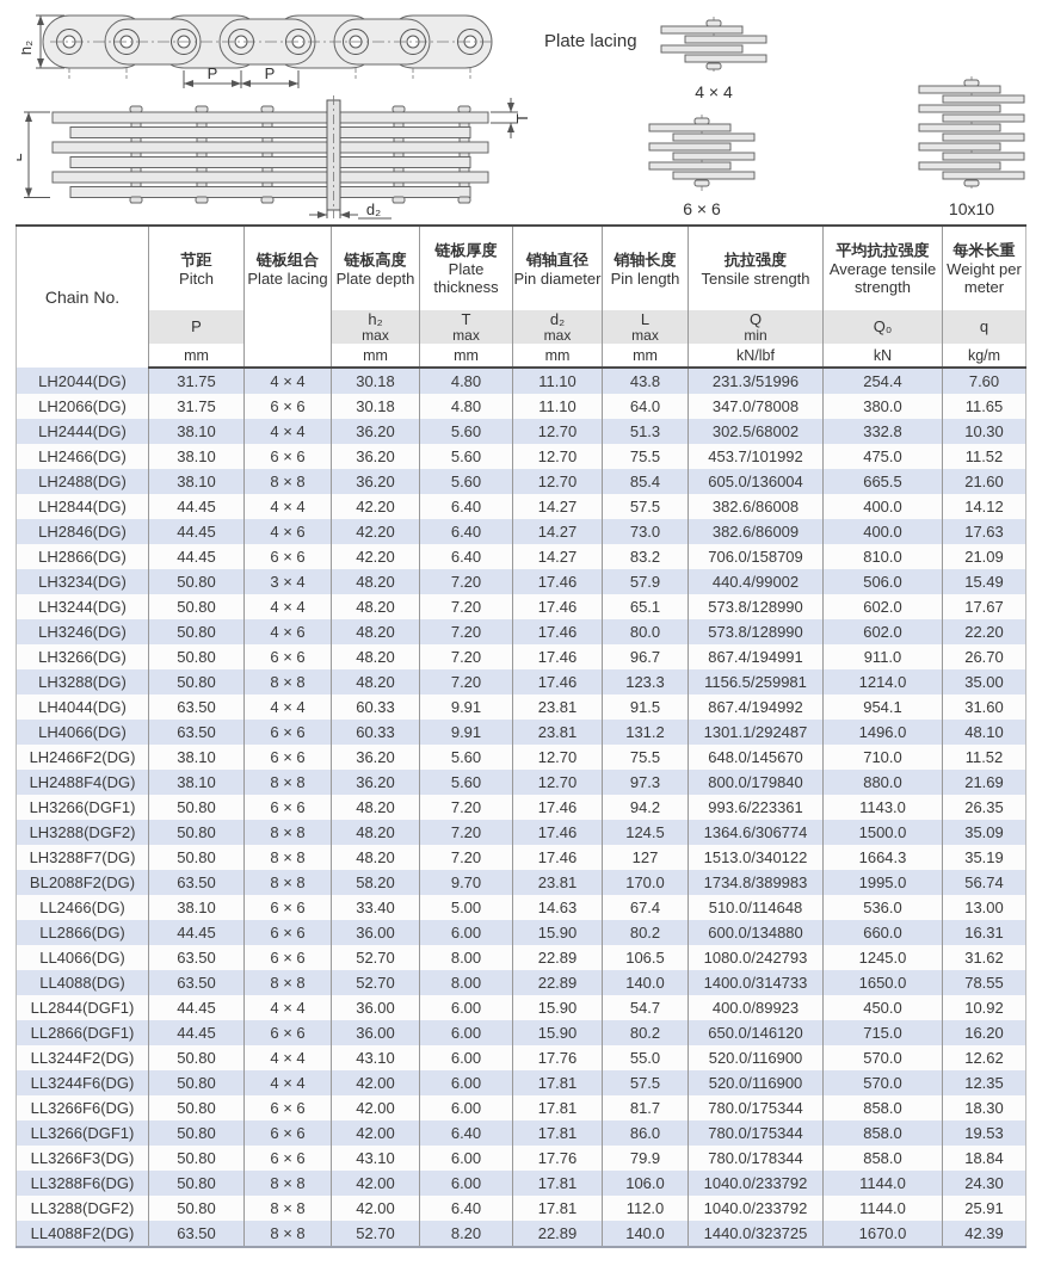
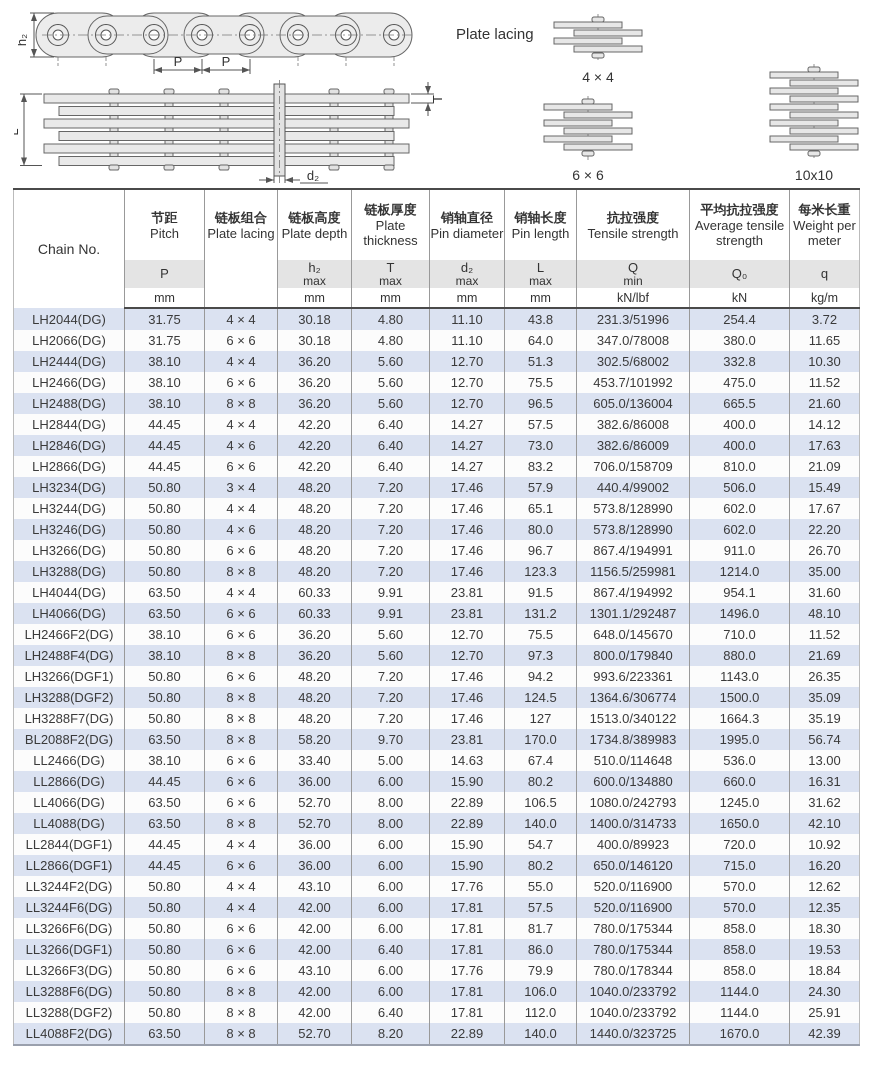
  P
  P
  d₂
  Plate lacing
  4 × 4
  6 × 6
  10x10
  Chain No.	节距Pitch	链板组合Plate lacing	链板高度Plate depth	链板厚度Plate thickness	销轴直径Pin diameter	销轴长度Pin length	抗拉强度Tensile strength	平均抗拉强度Average tensile strength	每米长重Weight per meter
  P		h₂max	Tmax	d₂max	Lmax	Qmin	Q₀	q
  mm		mm	mm	mm	mm	kN/lbf	kN	kg/m
- LH2044(DG)	31.75	4 × 4	30.18	4.80	11.10	43.8	231.3/51996	254.4	7.60
+ LH2044(DG)	31.75	4 × 4	30.18	4.80	11.10	43.8	231.3/51996	254.4	3.72
  LH2066(DG)	31.75	6 × 6	30.18	4.80	11.10	64.0	347.0/78008	380.0	11.65
  LH2444(DG)	38.10	4 × 4	36.20	5.60	12.70	51.3	302.5/68002	332.8	10.30
  LH2466(DG)	38.10	6 × 6	36.20	5.60	12.70	75.5	453.7/101992	475.0	11.52
- LH2488(DG)	38.10	8 × 8	36.20	5.60	12.70	85.4	605.0/136004	665.5	21.60
+ LH2488(DG)	38.10	8 × 8	36.20	5.60	12.70	96.5	605.0/136004	665.5	21.60
  LH2844(DG)	44.45	4 × 4	42.20	6.40	14.27	57.5	382.6/86008	400.0	14.12
  LH2846(DG)	44.45	4 × 6	42.20	6.40	14.27	73.0	382.6/86009	400.0	17.63
  LH2866(DG)	44.45	6 × 6	42.20	6.40	14.27	83.2	706.0/158709	810.0	21.09
  LH3234(DG)	50.80	3 × 4	48.20	7.20	17.46	57.9	440.4/99002	506.0	15.49
  LH3244(DG)	50.80	4 × 4	48.20	7.20	17.46	65.1	573.8/128990	602.0	17.67
  LH3246(DG)	50.80	4 × 6	48.20	7.20	17.46	80.0	573.8/128990	602.0	22.20
  LH3266(DG)	50.80	6 × 6	48.20	7.20	17.46	96.7	867.4/194991	911.0	26.70
  LH3288(DG)	50.80	8 × 8	48.20	7.20	17.46	123.3	1156.5/259981	1214.0	35.00
  LH4044(DG)	63.50	4 × 4	60.33	9.91	23.81	91.5	867.4/194992	954.1	31.60
  LH4066(DG)	63.50	6 × 6	60.33	9.91	23.81	131.2	1301.1/292487	1496.0	48.10
  LH2466F2(DG)	38.10	6 × 6	36.20	5.60	12.70	75.5	648.0/145670	710.0	11.52
  LH2488F4(DG)	38.10	8 × 8	36.20	5.60	12.70	97.3	800.0/179840	880.0	21.69
  LH3266(DGF1)	50.80	6 × 6	48.20	7.20	17.46	94.2	993.6/223361	1143.0	26.35
  LH3288(DGF2)	50.80	8 × 8	48.20	7.20	17.46	124.5	1364.6/306774	1500.0	35.09
  LH3288F7(DG)	50.80	8 × 8	48.20	7.20	17.46	127	1513.0/340122	1664.3	35.19
  BL2088F2(DG)	63.50	8 × 8	58.20	9.70	23.81	170.0	1734.8/389983	1995.0	56.74
  LL2466(DG)	38.10	6 × 6	33.40	5.00	14.63	67.4	510.0/114648	536.0	13.00
  LL2866(DG)	44.45	6 × 6	36.00	6.00	15.90	80.2	600.0/134880	660.0	16.31
  LL4066(DG)	63.50	6 × 6	52.70	8.00	22.89	106.5	1080.0/242793	1245.0	31.62
- LL4088(DG)	63.50	8 × 8	52.70	8.00	22.89	140.0	1400.0/314733	1650.0	78.55
+ LL4088(DG)	63.50	8 × 8	52.70	8.00	22.89	140.0	1400.0/314733	1650.0	42.10
- LL2844(DGF1)	44.45	4 × 4	36.00	6.00	15.90	54.7	400.0/89923	450.0	10.92
+ LL2844(DGF1)	44.45	4 × 4	36.00	6.00	15.90	54.7	400.0/89923	720.0	10.92
  LL2866(DGF1)	44.45	6 × 6	36.00	6.00	15.90	80.2	650.0/146120	715.0	16.20
  LL3244F2(DG)	50.80	4 × 4	43.10	6.00	17.76	55.0	520.0/116900	570.0	12.62
  LL3244F6(DG)	50.80	4 × 4	42.00	6.00	17.81	57.5	520.0/116900	570.0	12.35
  LL3266F6(DG)	50.80	6 × 6	42.00	6.00	17.81	81.7	780.0/175344	858.0	18.30
  LL3266(DGF1)	50.80	6 × 6	42.00	6.40	17.81	86.0	780.0/175344	858.0	19.53
  LL3266F3(DG)	50.80	6 × 6	43.10	6.00	17.76	79.9	780.0/178344	858.0	18.84
  LL3288F6(DG)	50.80	8 × 8	42.00	6.00	17.81	106.0	1040.0/233792	1144.0	24.30
  LL3288(DGF2)	50.80	8 × 8	42.00	6.40	17.81	112.0	1040.0/233792	1144.0	25.91
  LL4088F2(DG)	63.50	8 × 8	52.70	8.20	22.89	140.0	1440.0/323725	1670.0	42.39
